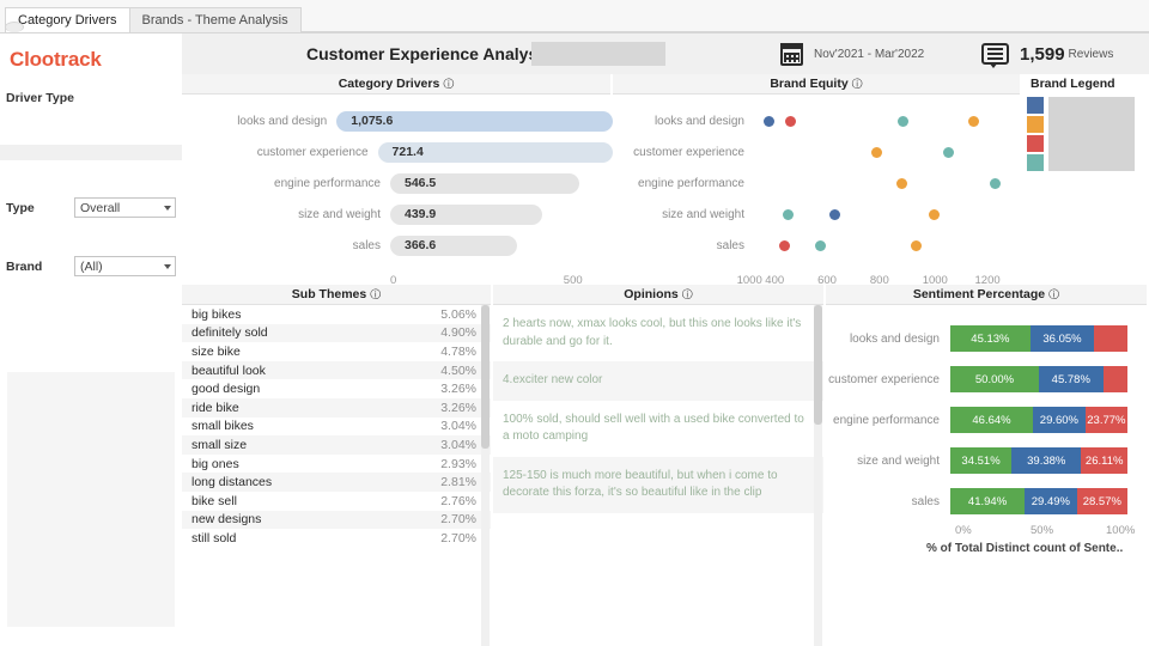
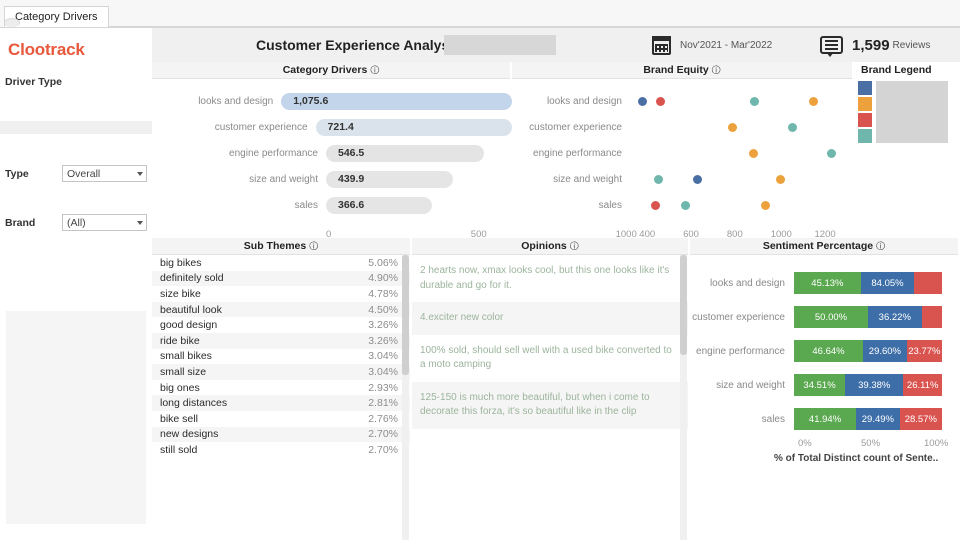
  Category Drivers
- Brands - Theme Analysis
  Clootrack
  Driver Type
  Type
  Overall
  Brand
  (All)
  Customer Experience Analy
  Nov'2021 - Mar'2022
  1,599
  Reviews
  Category Drivers
  ⓘ
  looks and design
  1,075.6
  customer experience
  721.4
  engine performance
  546.5
  size and weight
  439.9
  sales
  366.6
  0
  500
  1000
  Brand Equity
  ⓘ
  looks and design
  customer experience
  engine performance
  size and weight
  sales
  400
  600
  800
  1000
  1200
  Brand Legend
  Sub Themes
  ⓘ
  big bikes
  5.06%
  definitely sold
  4.90%
  size bike
  4.78%
  beautiful look
  4.50%
  good design
  3.26%
  ride bike
  3.26%
  small bikes
  3.04%
  small size
  3.04%
  big ones
  2.93%
  long distances
  2.81%
  bike sell
  2.76%
  new designs
  2.70%
  still sold
  2.70%
  Opinions
  ⓘ
  2 hearts now, xmax looks cool, but this one looks like it's durable and go for it.
  4.exciter new color
  100% sold, should sell well with a used bike converted to a moto camping
  125-150 is much more beautiful, but when i come to decorate this forza, it's so beautiful like in the clip
  Sentiment Percentage
  ⓘ
  looks and design
  45.13%
- 36.05%
+ 84.05%
  customer experience
  50.00%
- 45.78%
+ 36.22%
  engine performance
  46.64%
  29.60%
  23.77%
  size and weight
  34.51%
  39.38%
  26.11%
  sales
  41.94%
  29.49%
  28.57%
  0%
  50%
  100%
  % of Total Distinct count of Sente..
